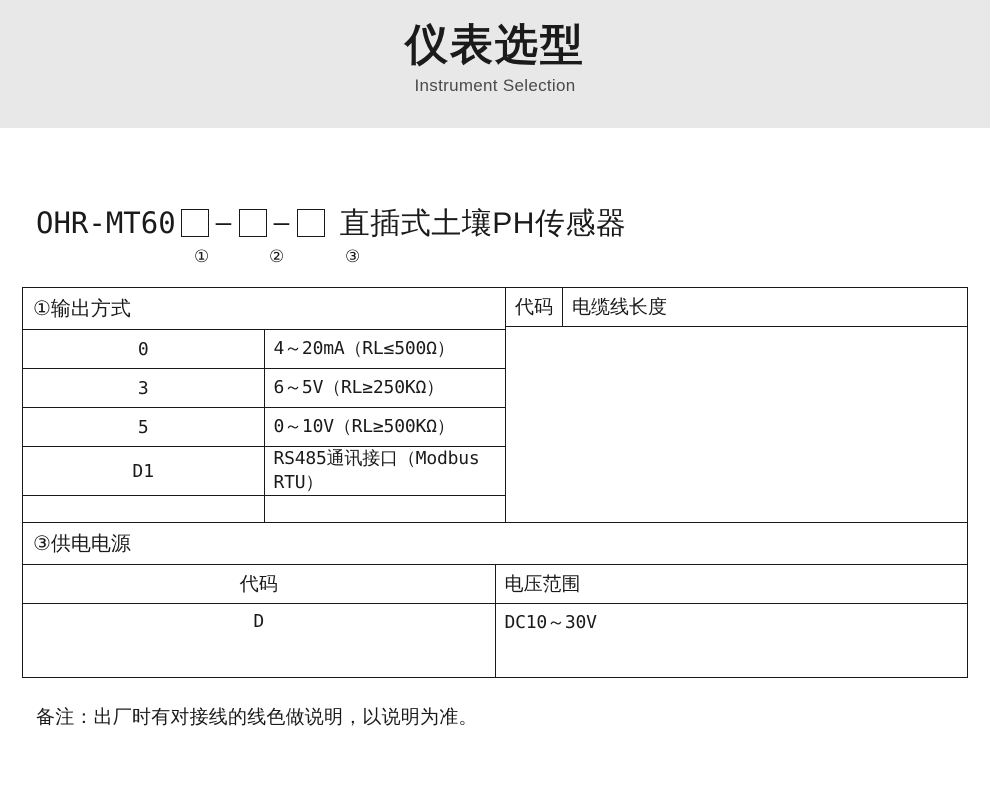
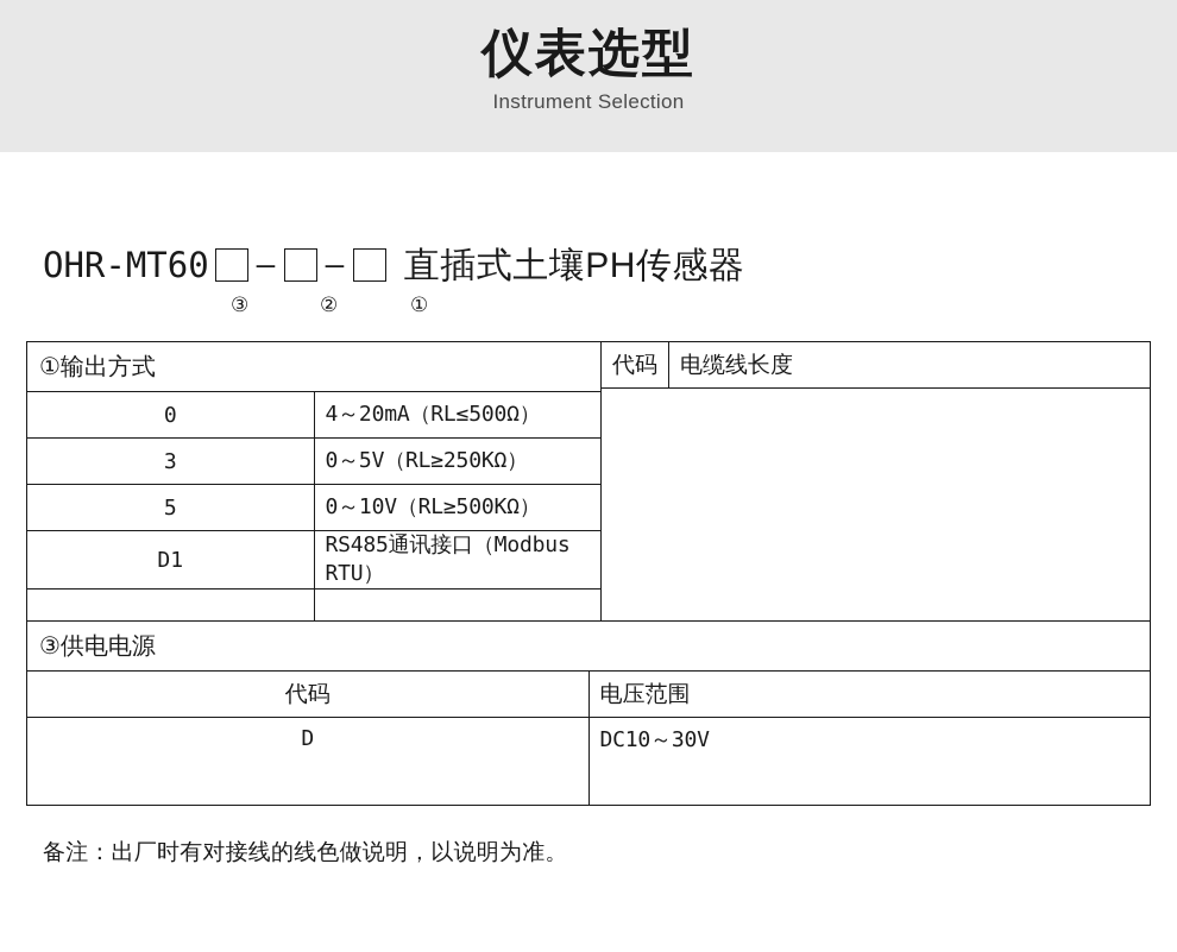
  仪表选型
  Instrument Selection
  OHR-MT60
  –
  –
  直插式土壤PH传感器
- ①
+ ③
  ②
- ③
+ ①
  ①输出方式
  0	4～20mA（RL≤500Ω）
- 3	6～5V（RL≥250KΩ）
+ 3	0～5V（RL≥250KΩ）
  5	0～10V（RL≥500KΩ）
  D1	RS485通讯接口（Modbus RTU）
  代码	电缆线长度
  ③供电电源
  代码	电压范围
  D	DC10～30V
  备注：出厂时有对接线的线色做说明，以说明为准。
